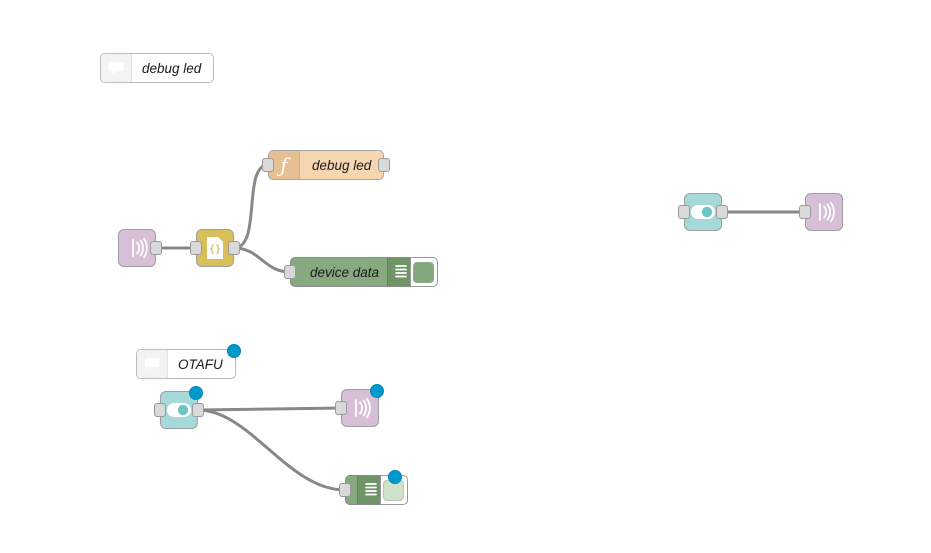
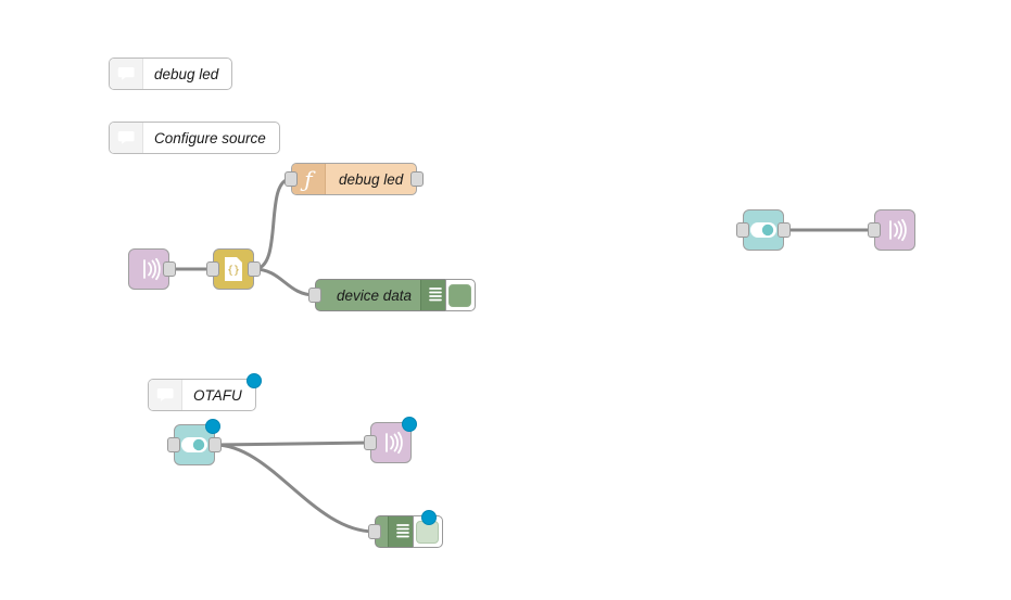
  debug led
+ Configure source
  ƒ
  debug led
  {}
  device data
  OTAFU
